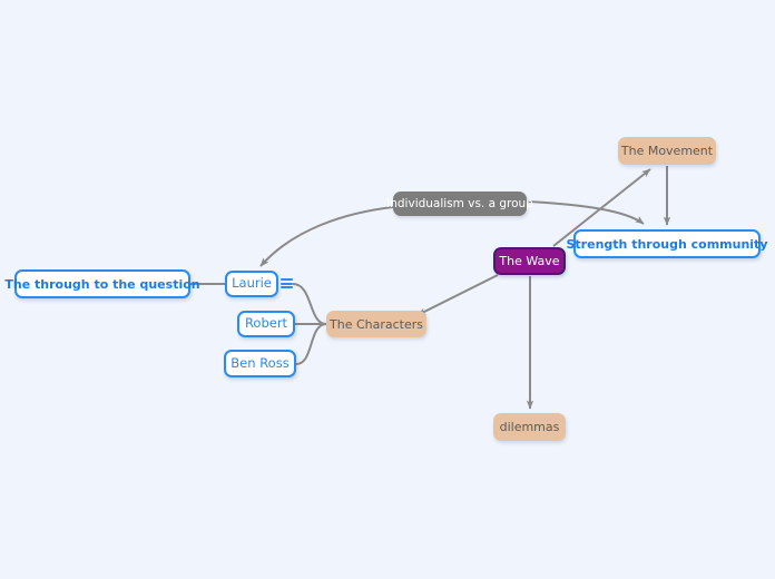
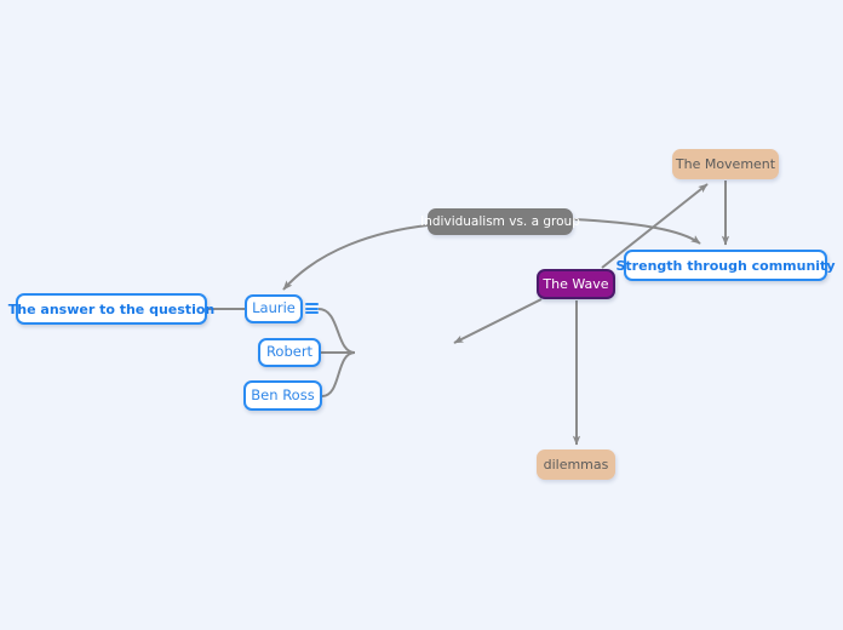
  The Wave
  The Movement
  Strength through community
  Individualism vs. a group
- The Characters
  dilemmas
  Laurie
  Robert
  Ben Ross
- The through to the question
+ The answer to the question
